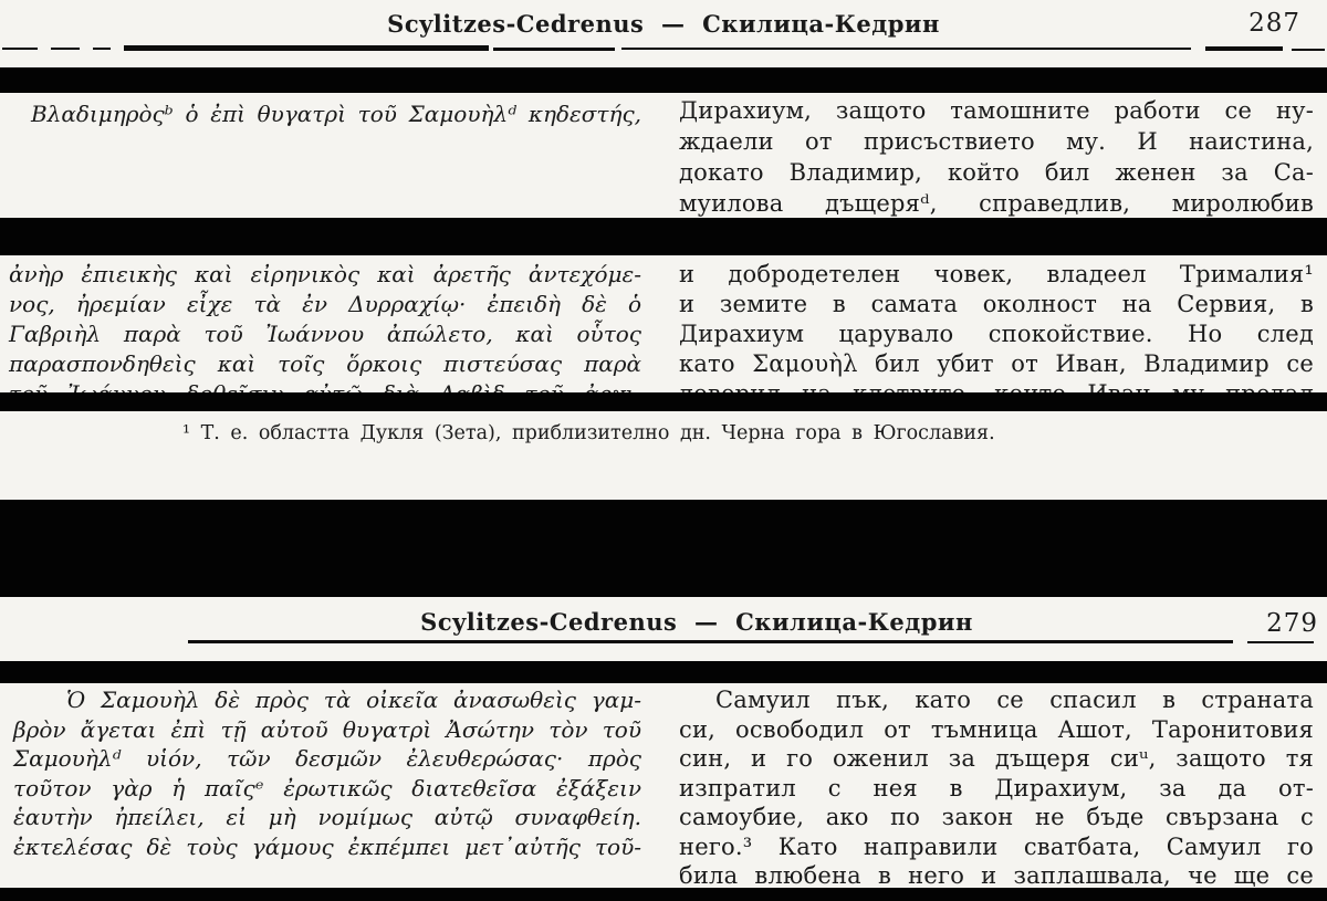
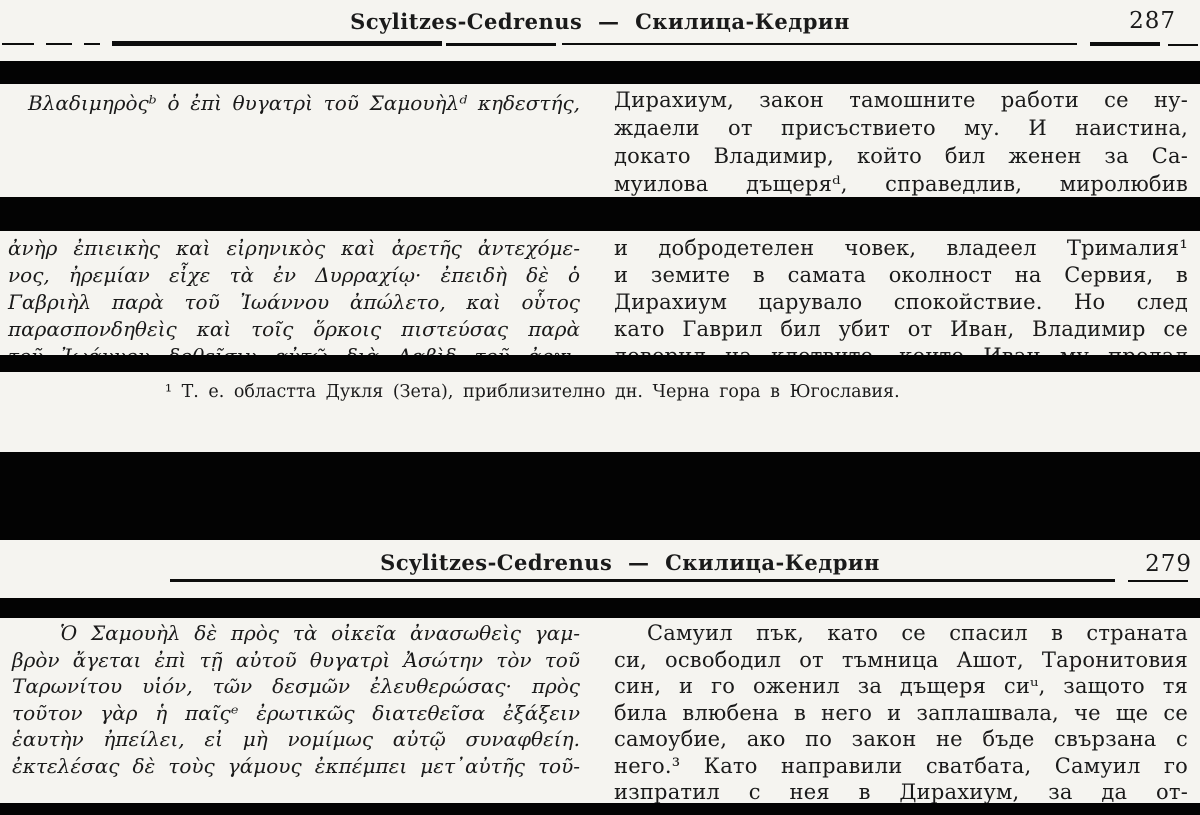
  Scylitzes-Cedrenus — Скилица-Кедрин
  287
  Βλαδιμηρὸςᵇ ὁ ἐπὶ θυγατρὶ τοῦ Σαμουὴλᵈ κηδεστής,
- Дирахиум, защото тамошните работи се ну-
+ Дирахиум, закон тамошните работи се ну-
  ждаели от присъствието му. И наистина,
  докато Владимир, който бил женен за Са-
  муилова дъщеряᵈ, справедлив, миролюбив
  ἀνὴρ ἐπιεικὴς καὶ εἰρηνικὸς καὶ ἀρετῆς ἀντεχόμε-
  νος, ἠρεμίαν εἶχε τὰ ἐν Δυρραχίῳ· ἐπειδὴ δὲ ὁ
  Γαβριὴλ παρὰ τοῦ Ἰωάννου ἀπώλετο, καὶ οὗτος
  παρασπονδηθεὶς καὶ τοῖς ὅρκοις πιστεύσας παρὰ
  и добродетелен човек, владеел Трималия¹
  и земите в самата околност на Сервия, в
  Дирахиум царувало спокойствие. Но след
- като Σαμουὴλ бил убит от Иван, Владимир се
+ като Гаврил бил убит от Иван, Владимир се
  ¹ Т. е. областта Дукля (Зета), приблизително дн. Черна гора в Югославия.
  Scylitzes-Cedrenus — Скилица-Кедрин
  279
  Ὁ Σαμουὴλ δὲ πρὸς τὰ οἰκεῖα ἀνασωθεὶς γαμ-
  βρὸν ἄγεται ἐπὶ τῇ αὐτοῦ θυγατρὶ Ἀσώτην τὸν τοῦ
- Σαμουὴλᵈ υἱόν, τῶν δεσμῶν ἐλευθερώσας· πρὸς
+ Ταρωνίτου υἱόν, τῶν δεσμῶν ἐλευθερώσας· πρὸς
  τοῦτον γὰρ ἡ παῖςᵉ ἐρωτικῶς διατεθεῖσα ἐξάξειν
  ἑαυτὴν ἠπείλει, εἰ μὴ νομίμως αὐτῷ συναφθείη.
  ἐκτελέσας δὲ τοὺς γάμους ἐκπέμπει μετ᾽αὐτῆς τοῦ-
  Самуил пък, като се спасил в страната
  си, освободил от тъмница Ашот, Таронитовия
  син, и го оженил за дъщеря сиᵘ, защото тя
- изпратил с нея в Дирахиум, за да от-
+ била влюбена в него и заплашвала, че ще се
  самоубие, ако по закон не бъде свързана с
  него.³ Като направили сватбата, Самуил го
- била влюбена в него и заплашвала, че ще се
+ изпратил с нея в Дирахиум, за да от-
